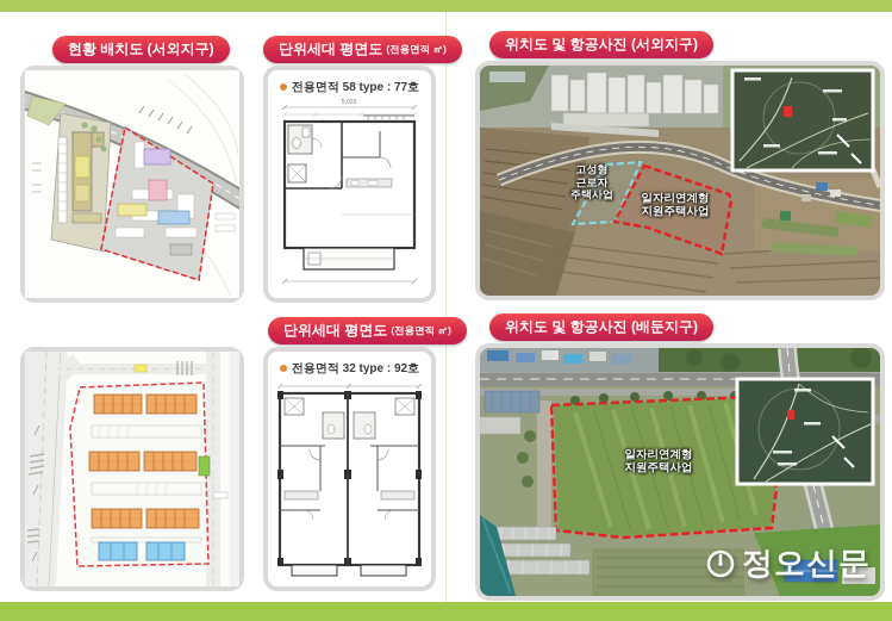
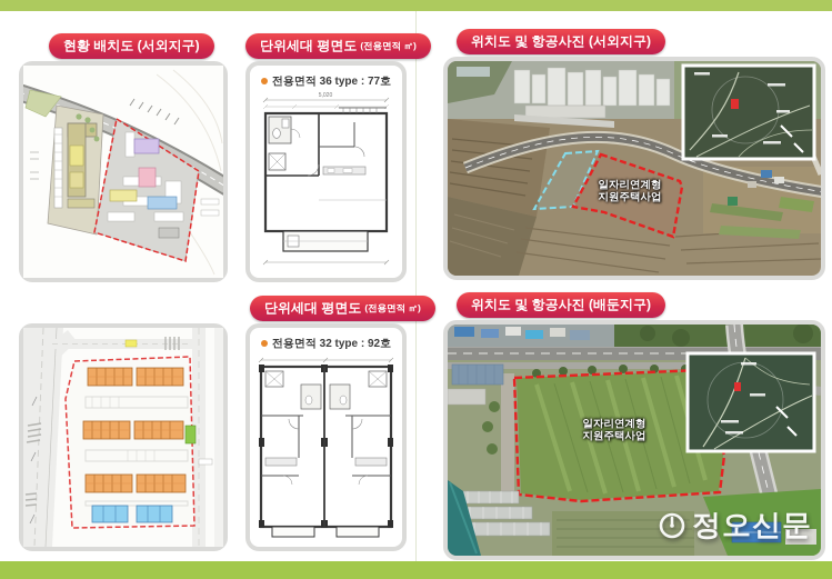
  현황 배치도 (서외지구)
  단위세대 평면도
  (전용면적 ㎡)
  위치도 및 항공사진 (서외지구)
  단위세대 평면도
  (전용면적 ㎡)
  위치도 및 항공사진 (배둔지구)
- 전용면적 58 type : 77호
+ 전용면적 36 type : 77호
- 고성형
- 근로자
- 주택사업
  일자리연계형
  지원주택사업
  전용면적 32 type : 92호
  일자리연계형
  지원주택사업
  정오신문
